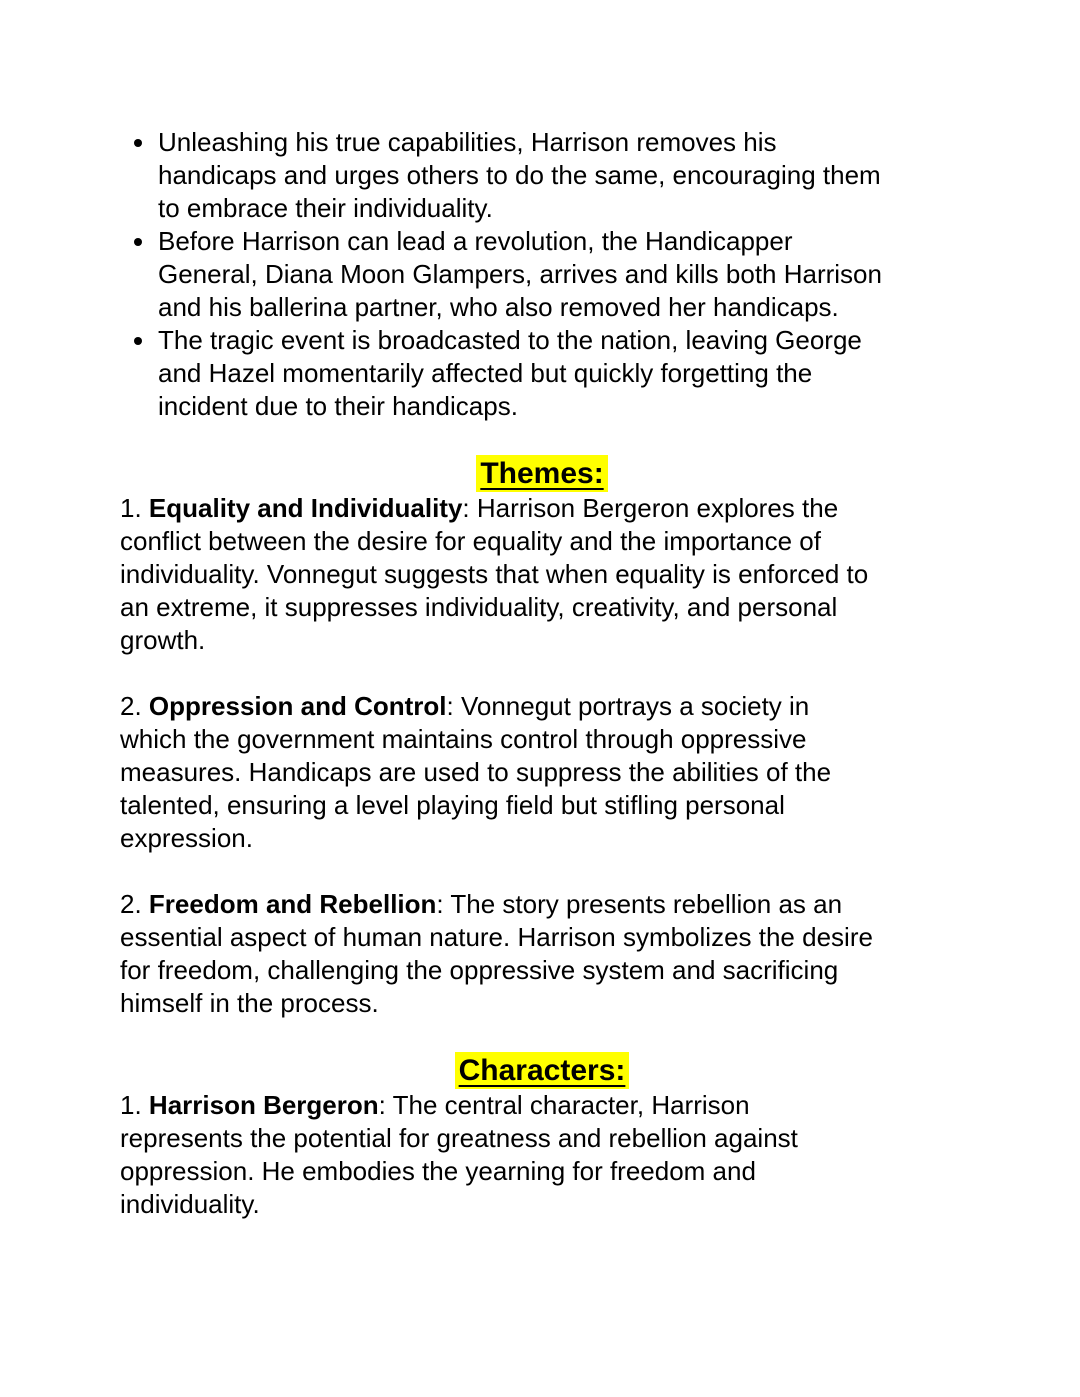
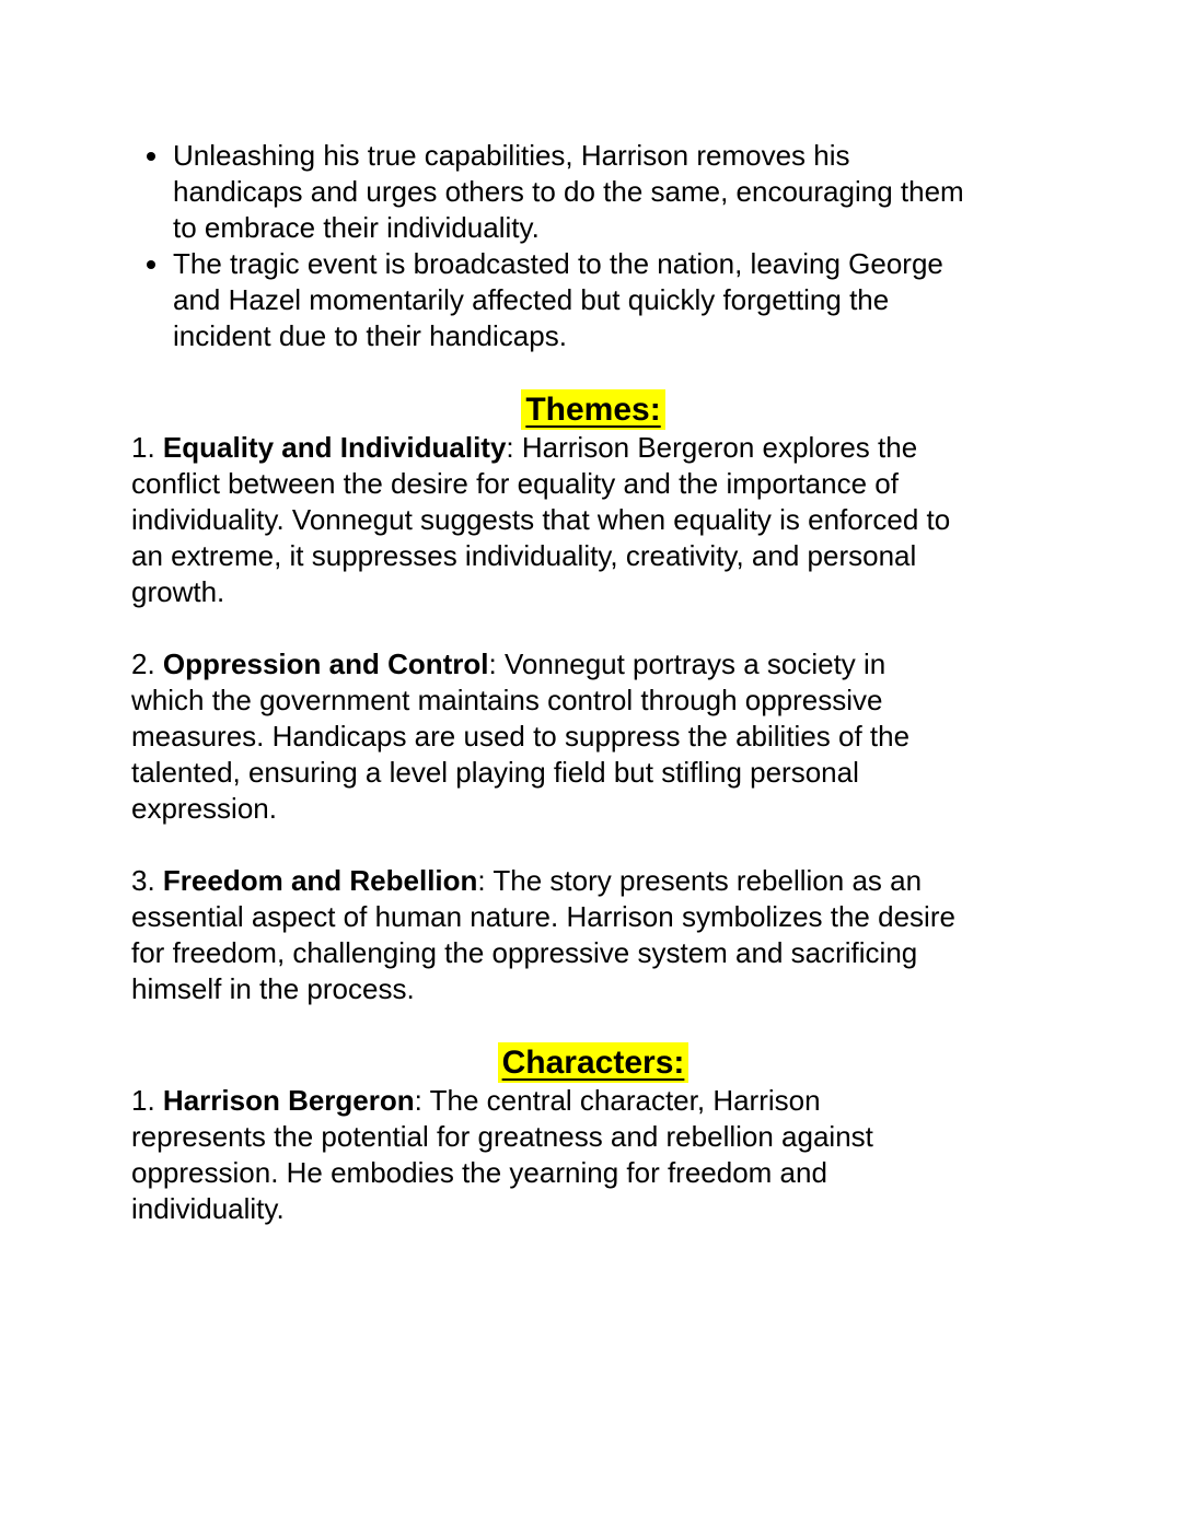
  Unleashing his true capabilities, Harrison removes his
  handicaps and urges others to do the same, encouraging them
  to embrace their individuality.
- Before Harrison can lead a revolution, the Handicapper
- General, Diana Moon Glampers, arrives and kills both Harrison
- and his ballerina partner, who also removed her handicaps.
  The tragic event is broadcasted to the nation, leaving George
  and Hazel momentarily affected but quickly forgetting the
  incident due to their handicaps.
  Themes:
  1. Equality and Individuality: Harrison Bergeron explores the
  conflict between the desire for equality and the importance of
  individuality. Vonnegut suggests that when equality is enforced to
  an extreme, it suppresses individuality, creativity, and personal
  growth.
  2. Oppression and Control: Vonnegut portrays a society in
  which the government maintains control through oppressive
  measures. Handicaps are used to suppress the abilities of the
  talented, ensuring a level playing field but stifling personal
  expression.
- 2. Freedom and Rebellion: The story presents rebellion as an
+ 3. Freedom and Rebellion: The story presents rebellion as an
  essential aspect of human nature. Harrison symbolizes the desire
  for freedom, challenging the oppressive system and sacrificing
  himself in the process.
  Characters:
  1. Harrison Bergeron: The central character, Harrison
  represents the potential for greatness and rebellion against
  oppression. He embodies the yearning for freedom and
  individuality.
